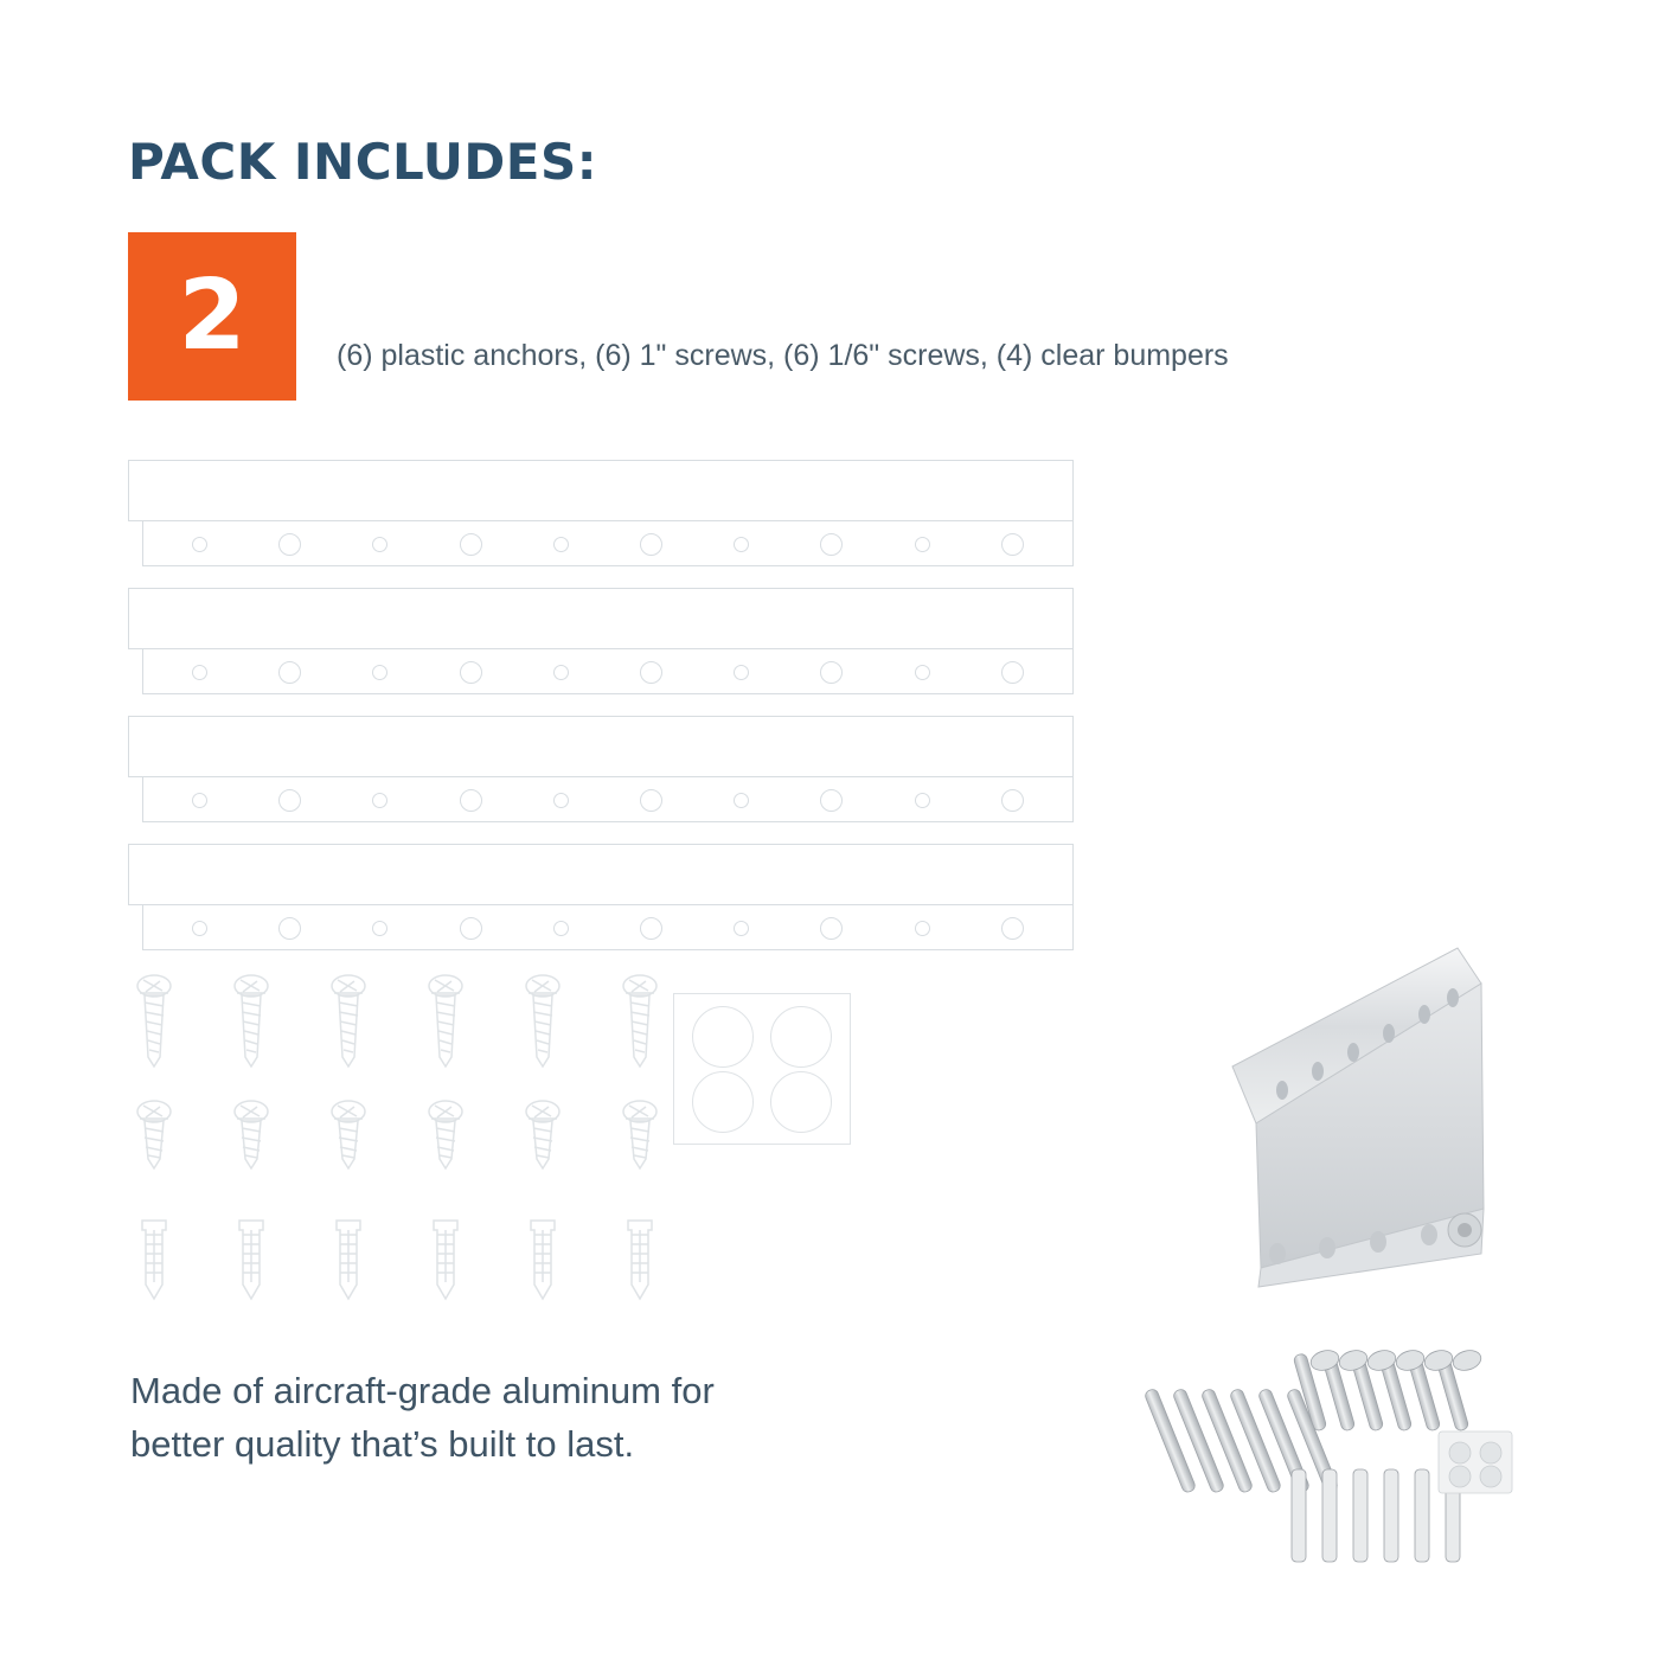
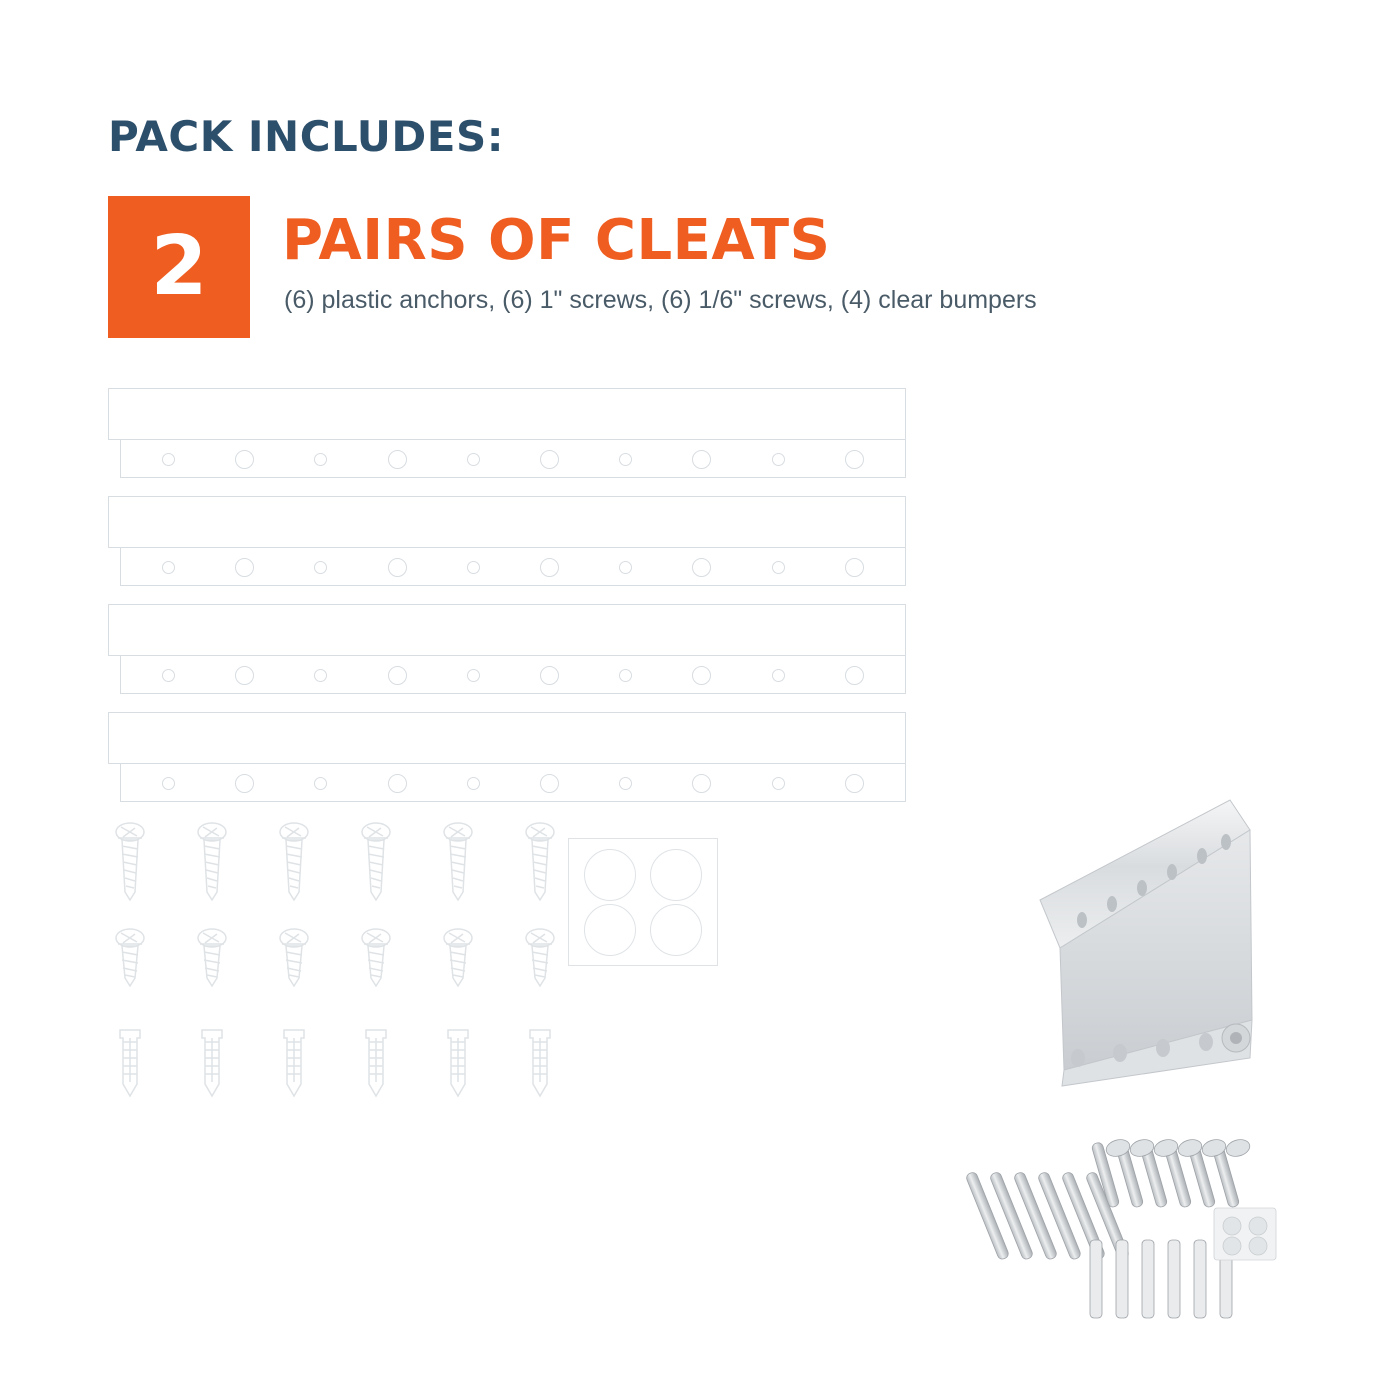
  PACK INCLUDES:
  2
+ PAIRS OF CLEATS
  (6) plastic anchors, (6) 1" screws, (6) 1/6" screws, (4) clear bumpers
- Made of aircraft-grade aluminum for better quality that’s built to last.
